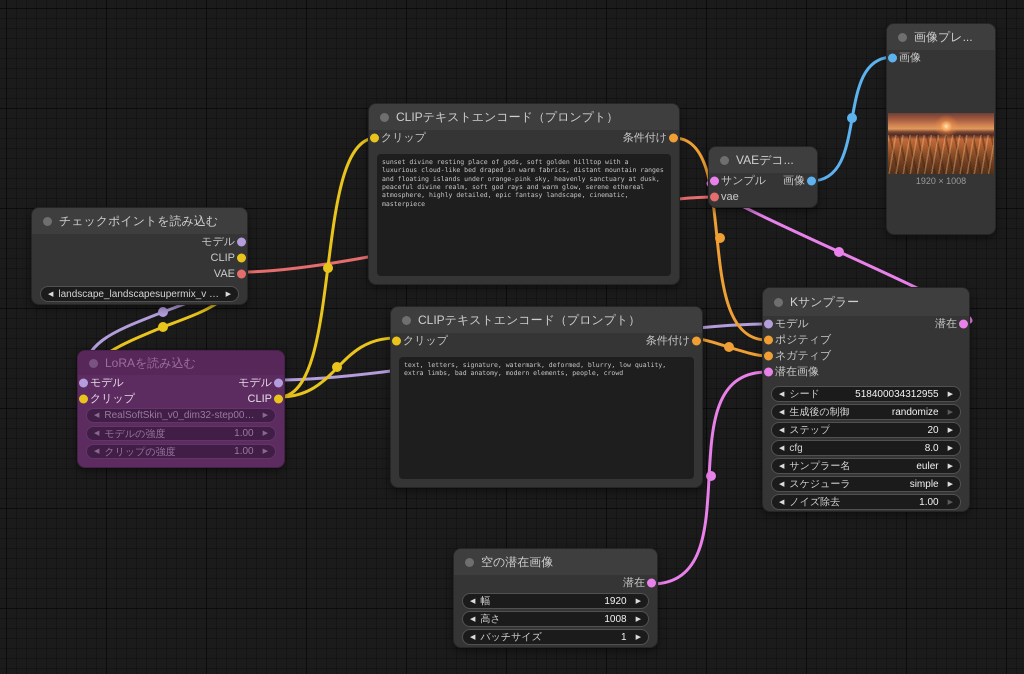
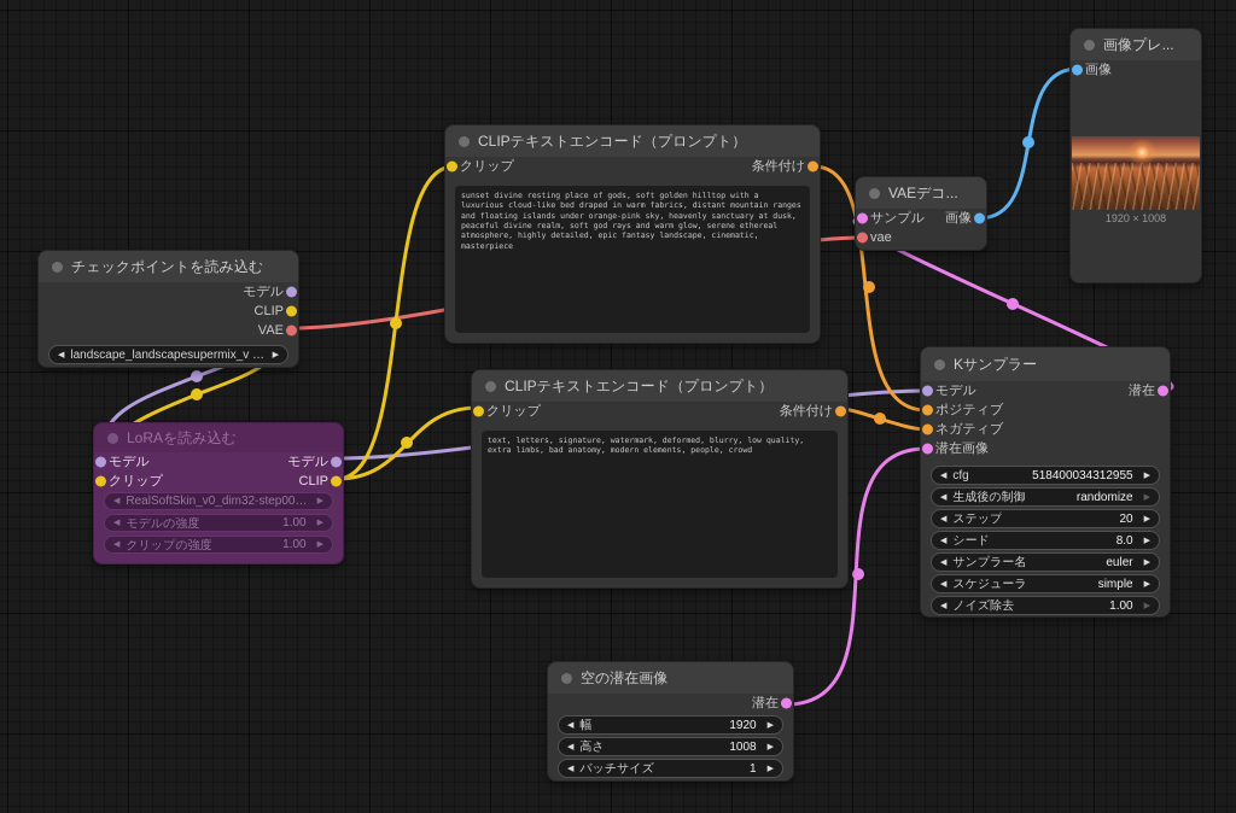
  チェックポイントを読み込む
  モデル
  CLIP
  VAE
  landscape_landscapesupermix_v …
  LoRAを読み込む
  モデル
  モデル
  クリップ
  CLIP
  RealSoftSkin_v0_dim32-step00…
  モデルの強度
  1.00
  クリップの強度
  1.00
  CLIPテキストエンコード（プロンプト）
  クリップ
  条件付け
  sunset divine resting place of gods, soft golden hilltop with a luxurious cloud-like bed draped in warm fabrics, distant mountain ranges and floating islands under orange-pink sky, heavenly sanctuary at dusk, peaceful divine realm, soft god rays and warm glow, serene ethereal atmosphere, highly detailed, epic fantasy landscape, cinematic, masterpiece
  CLIPテキストエンコード（プロンプト）
  クリップ
  条件付け
  text, letters, signature, watermark, deformed, blurry, low quality, extra limbs, bad anatomy, modern elements, people, crowd
  VAEデコ...
  サンプル
  画像
  vae
  Kサンプラー
  モデル
  潜在
  ポジティブ
  ネガティブ
  潜在画像
- シード
+ cfg
  518400034312955
  生成後の制御
  randomize
  ステップ
  20
- cfg
+ シード
  8.0
  サンプラー名
  euler
  スケジューラ
  simple
  ノイズ除去
  1.00
  空の潜在画像
  潜在
  幅
  1920
  高さ
  1008
  バッチサイズ
  1
  画像プレ...
  画像
  1920 × 1008
